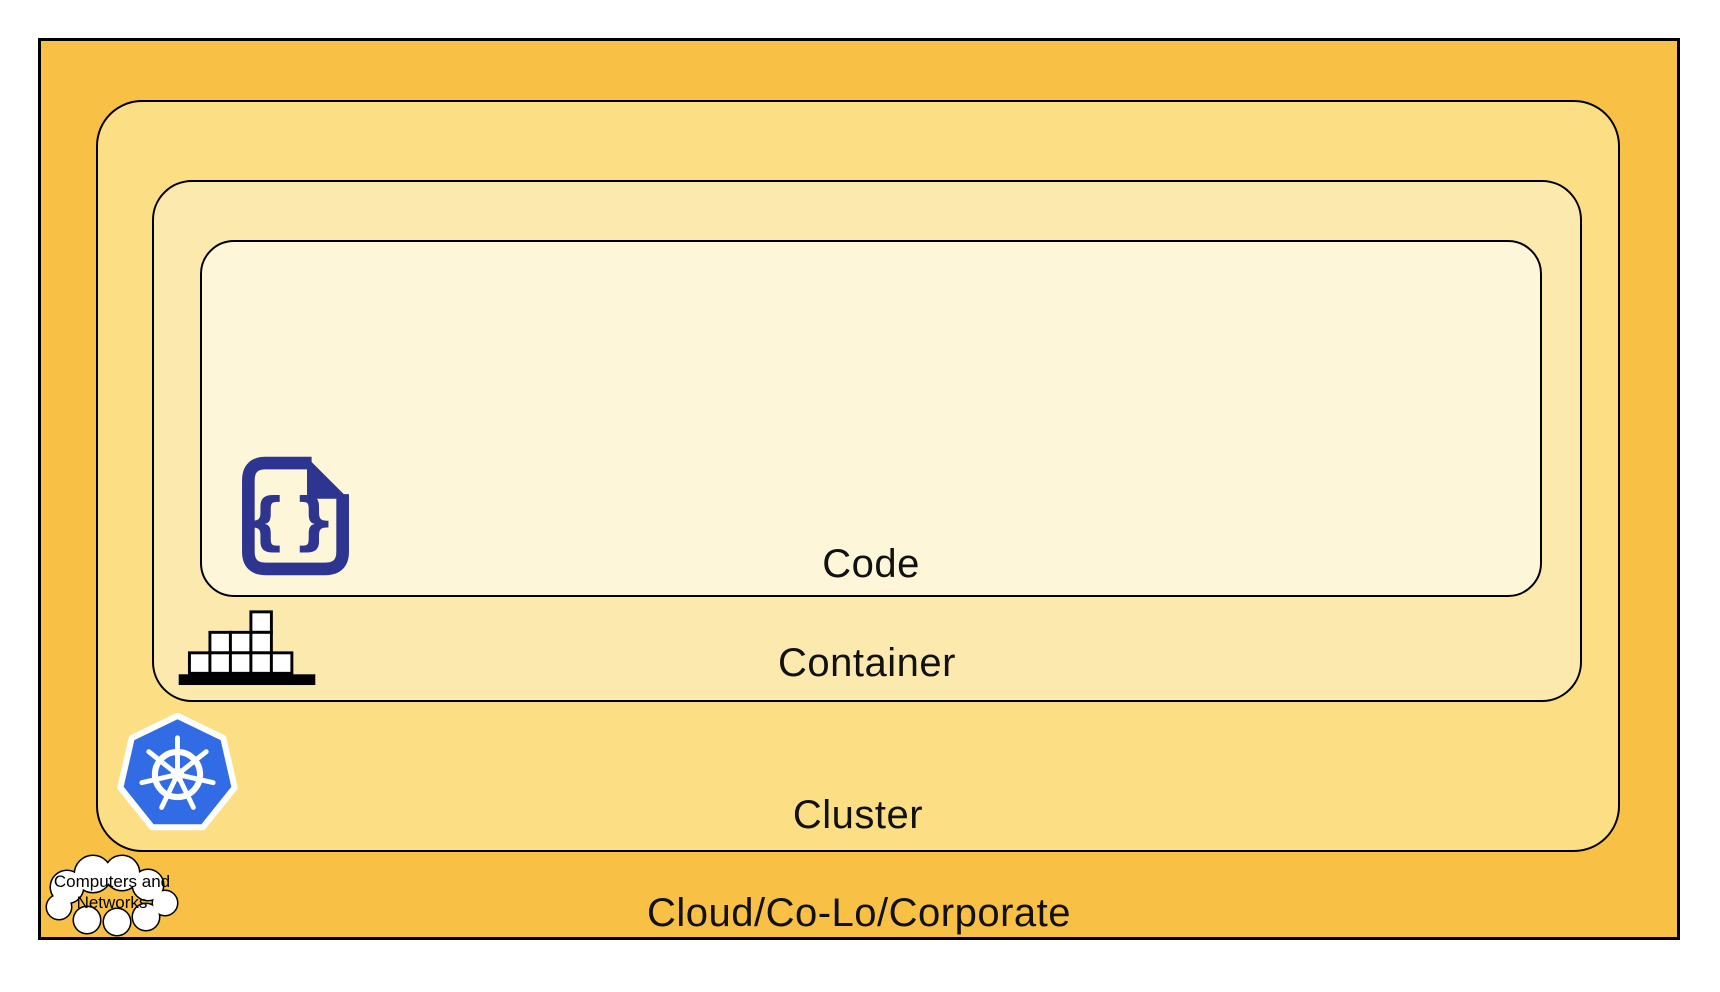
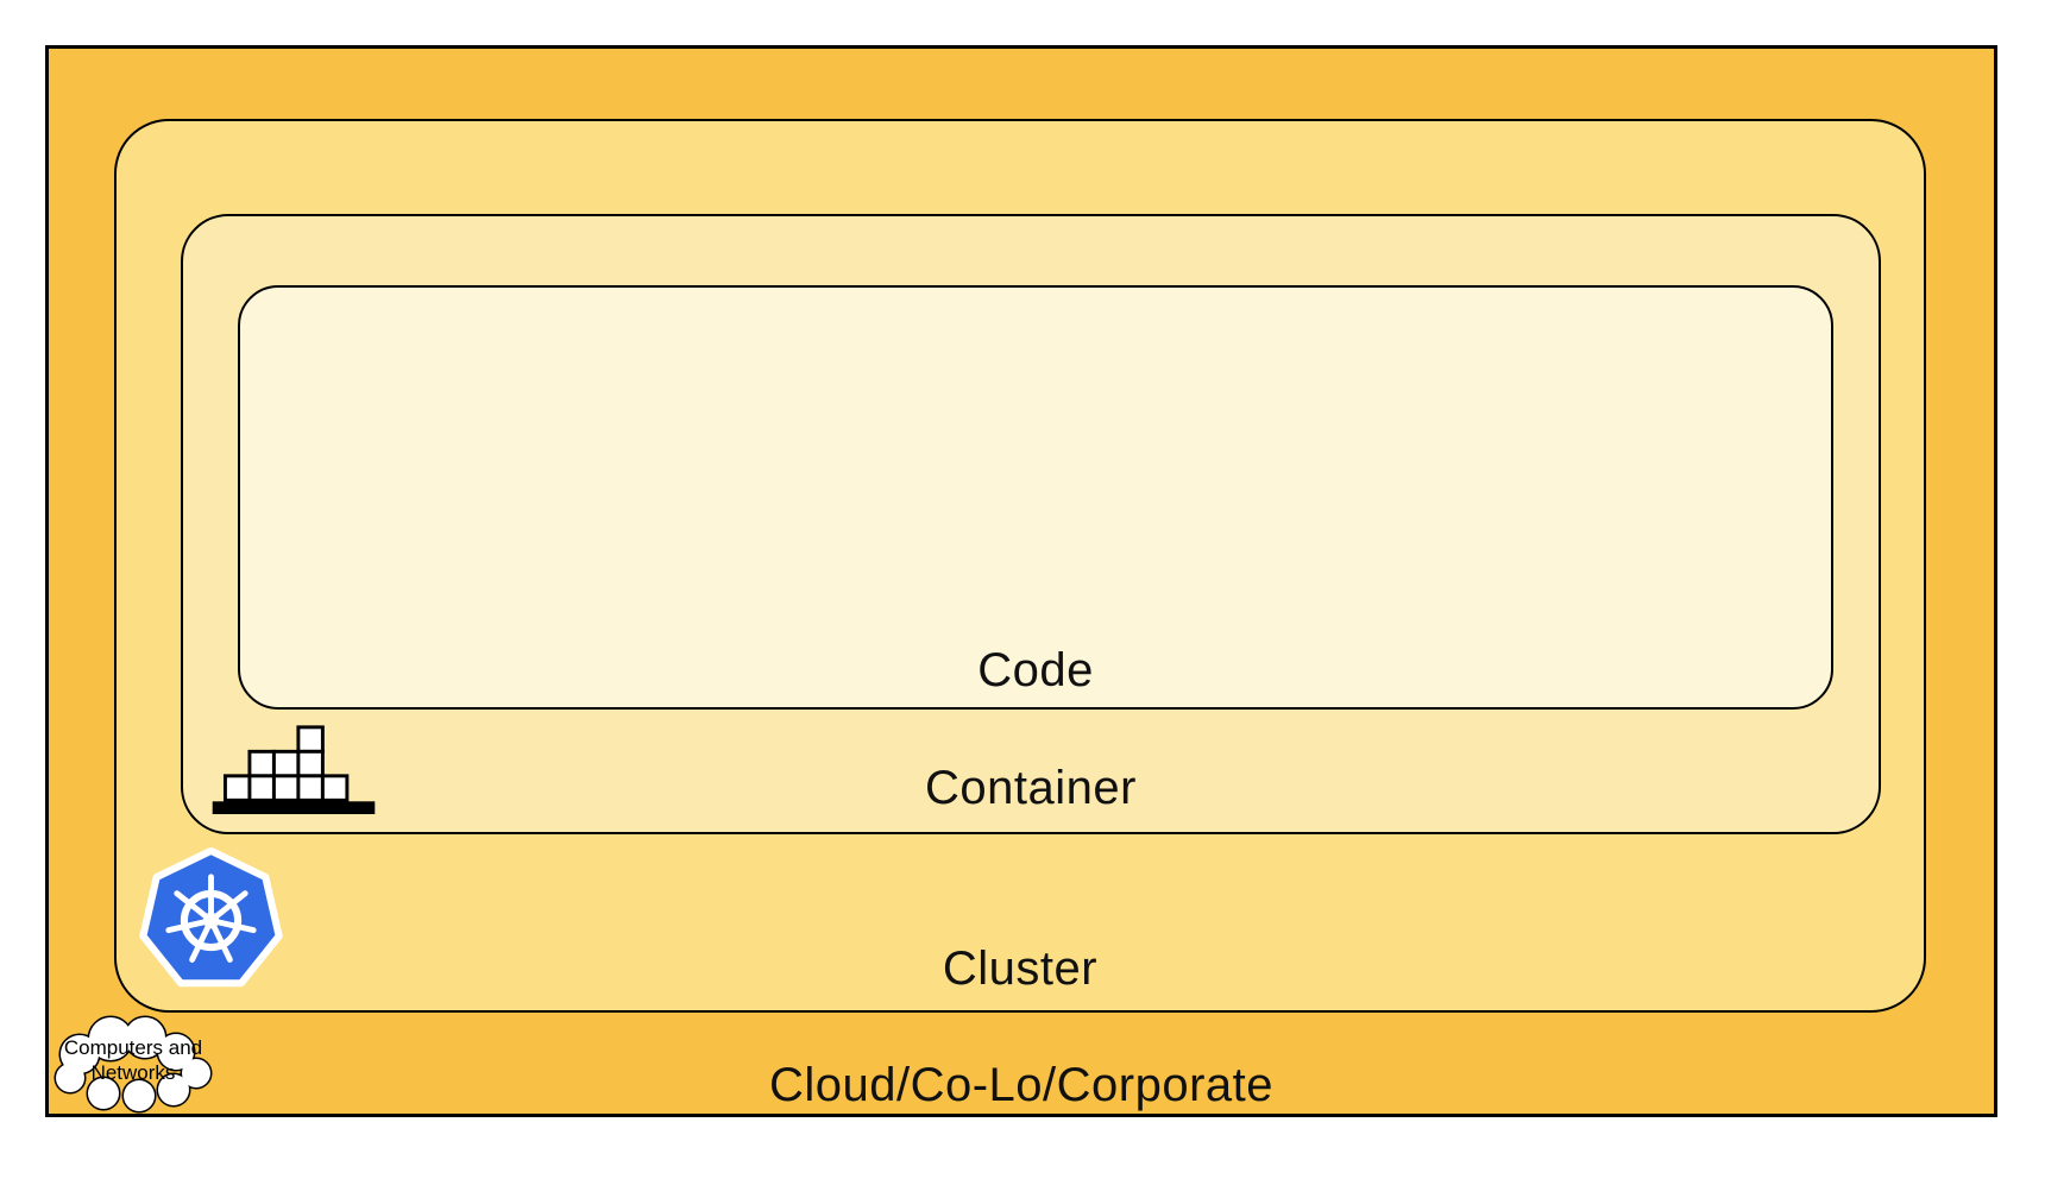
- {}
  Code
  Container
  Cluster
  Cloud/Co-Lo/Corporate
  Computers and
  Networks
